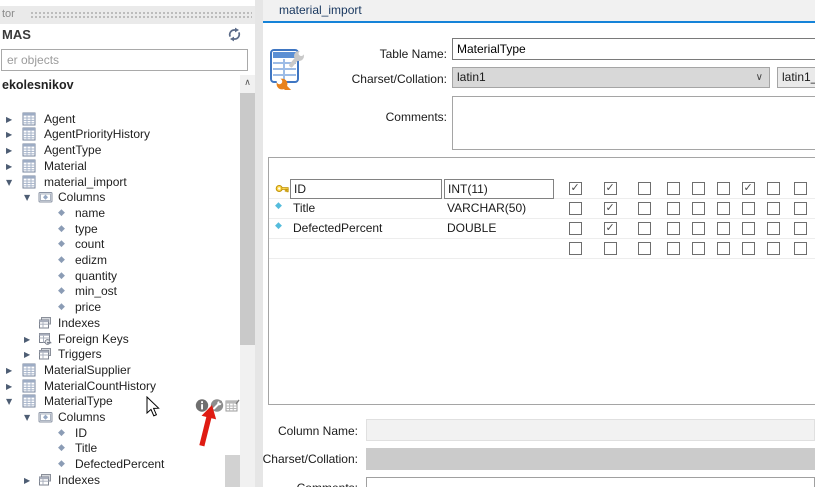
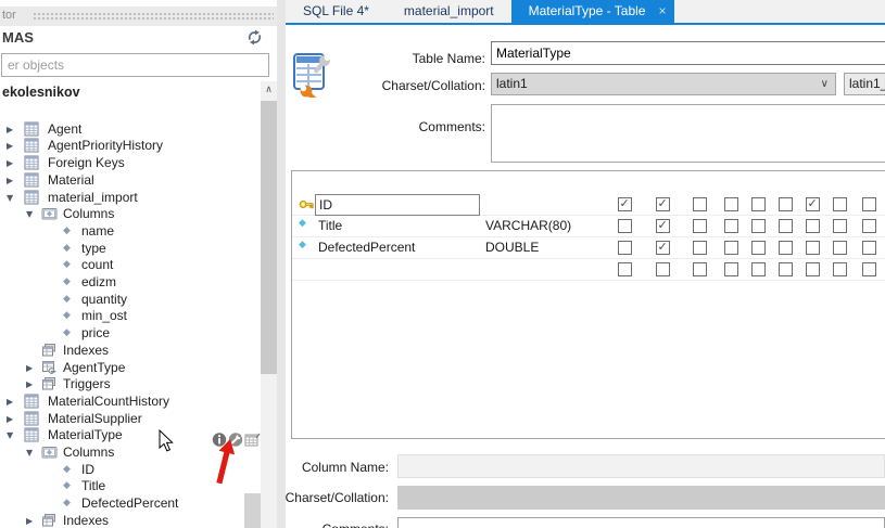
  tor
  MAS
  er objects
  ekolesnikov
  ▶
  Agent
  ▶
  AgentPriorityHistory
  ▶
- AgentType
+ Foreign Keys
  ▶
  Material
  ▼
  material_import
  ▼
  Columns
  ◆
  name
  ◆
  type
  ◆
  count
  ◆
  edizm
  ◆
  quantity
  ◆
  min_ost
  ◆
  price
  Indexes
  ▶
- Foreign Keys
+ AgentType
  ▶
  Triggers
  ▶
- MaterialSupplier
+ MaterialCountHistory
  ▶
- MaterialCountHistory
+ MaterialSupplier
  ▼
  MaterialType
  ▼
  Columns
  ◆
  ID
  ◆
  Title
  ◆
  DefectedPercent
  ▶
  Indexes
  ∧
+ SQL File 4*
  material_import
+ MaterialType - Table ×
  Table Name:
  MaterialType
  Charset/Collation:
  latin1
  ∨
  latin1_
  Comments:
  ID
- INT(11)
  ◆
  Title
- VARCHAR(50)
+ VARCHAR(80)
  ◆
  DefectedPercent
  DOUBLE
  Column Name:
  Charset/Collation:
